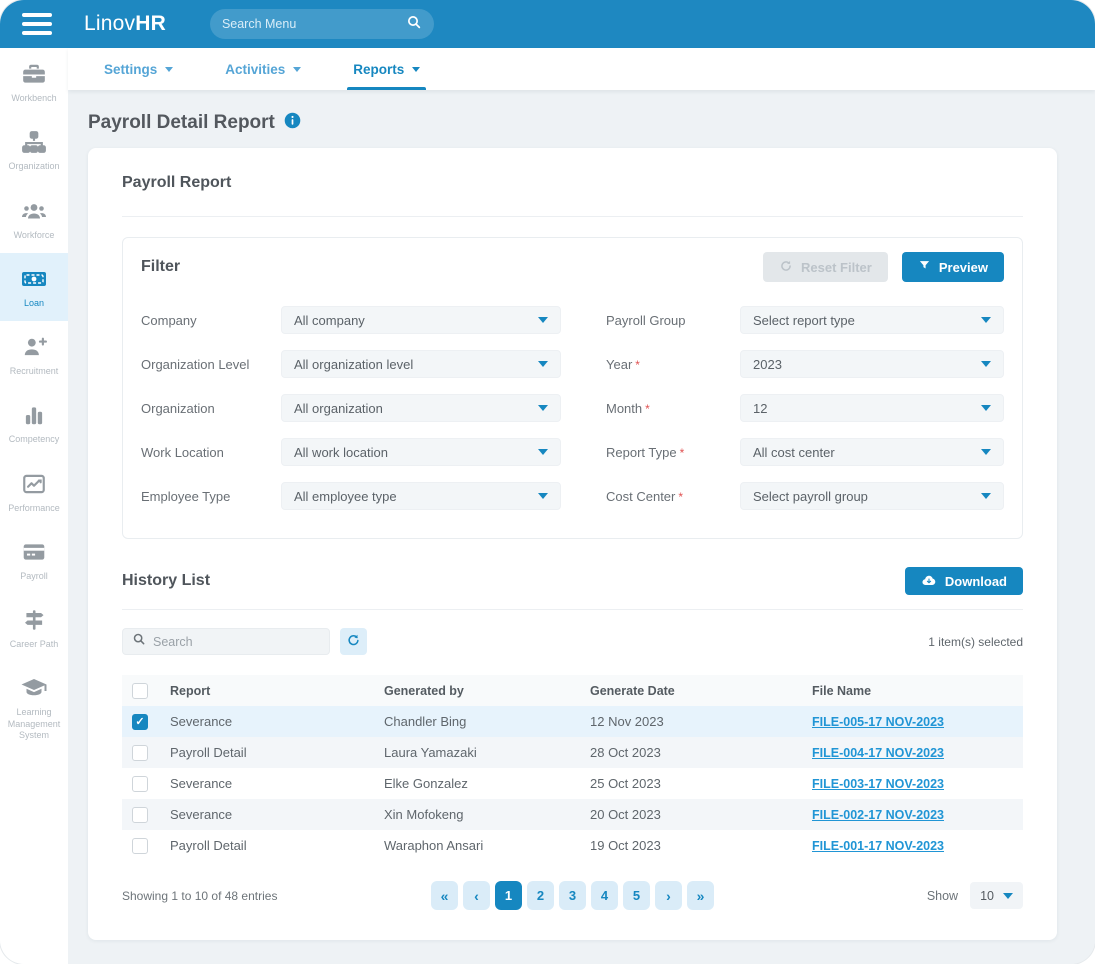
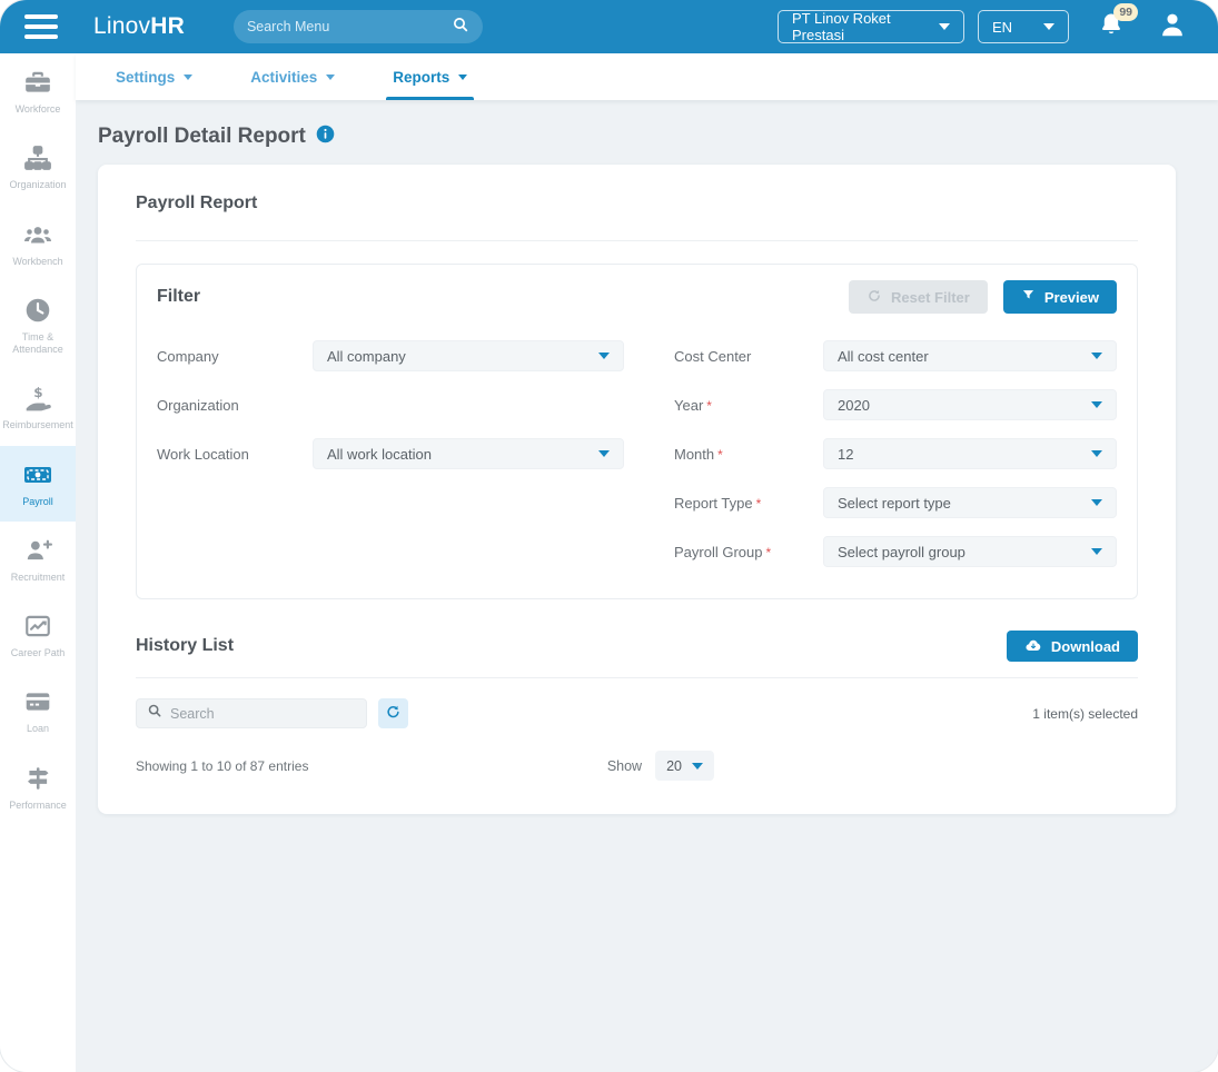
  LinovHR
  Search Menu
+ PT Linov Roket Prestasi
+ EN
+ 99
- Workbench
+ Workforce
  Organization
- Workforce
+ Workbench
+ Time & Attendance
+ $
+ Reimbursement
- Loan
+ Payroll
  Recruitment
- Competency
- Performance
+ Career Path
- Payroll
+ Loan
- Career Path
+ Performance
- Learning Management System
  Settings
  Activities
  Reports
  Payroll Detail Report
  Payroll Report
  Filter
  Reset Filter
  Preview
  Company
  All company
- Organization Level
- All organization level
  Organization
- All organization
  Work Location
  All work location
- Employee Type
- All employee type
- Payroll Group
+ Cost Center
- Select report type
+ All cost center
  Year *
- 2023
+ 2020
  Month *
  12
  Report Type *
- All cost center
+ Select report type
- Cost Center *
+ Payroll Group *
  Select payroll group
  History List
  Download
  Search
  1 item(s) selected
- 	Report	Generated by	Generate Date	File Name
- ✓	Severance	Chandler Bing	12 Nov 2023	FILE-005-17 NOV-2023
- 	Payroll Detail	Laura Yamazaki	28 Oct 2023	FILE-004-17 NOV-2023
- 	Severance	Elke Gonzalez	25 Oct 2023	FILE-003-17 NOV-2023
- 	Severance	Xin Mofokeng	20 Oct 2023	FILE-002-17 NOV-2023
- 	Payroll Detail	Waraphon Ansari	19 Oct 2023	FILE-001-17 NOV-2023
- Showing 1 to 10 of 48 entries
+ Showing 1 to 10 of 87 entries
- «
- ‹
- 1
- 2
- 3
- 4
- 5
- ›
- »
  Show
- 10
+ 20
